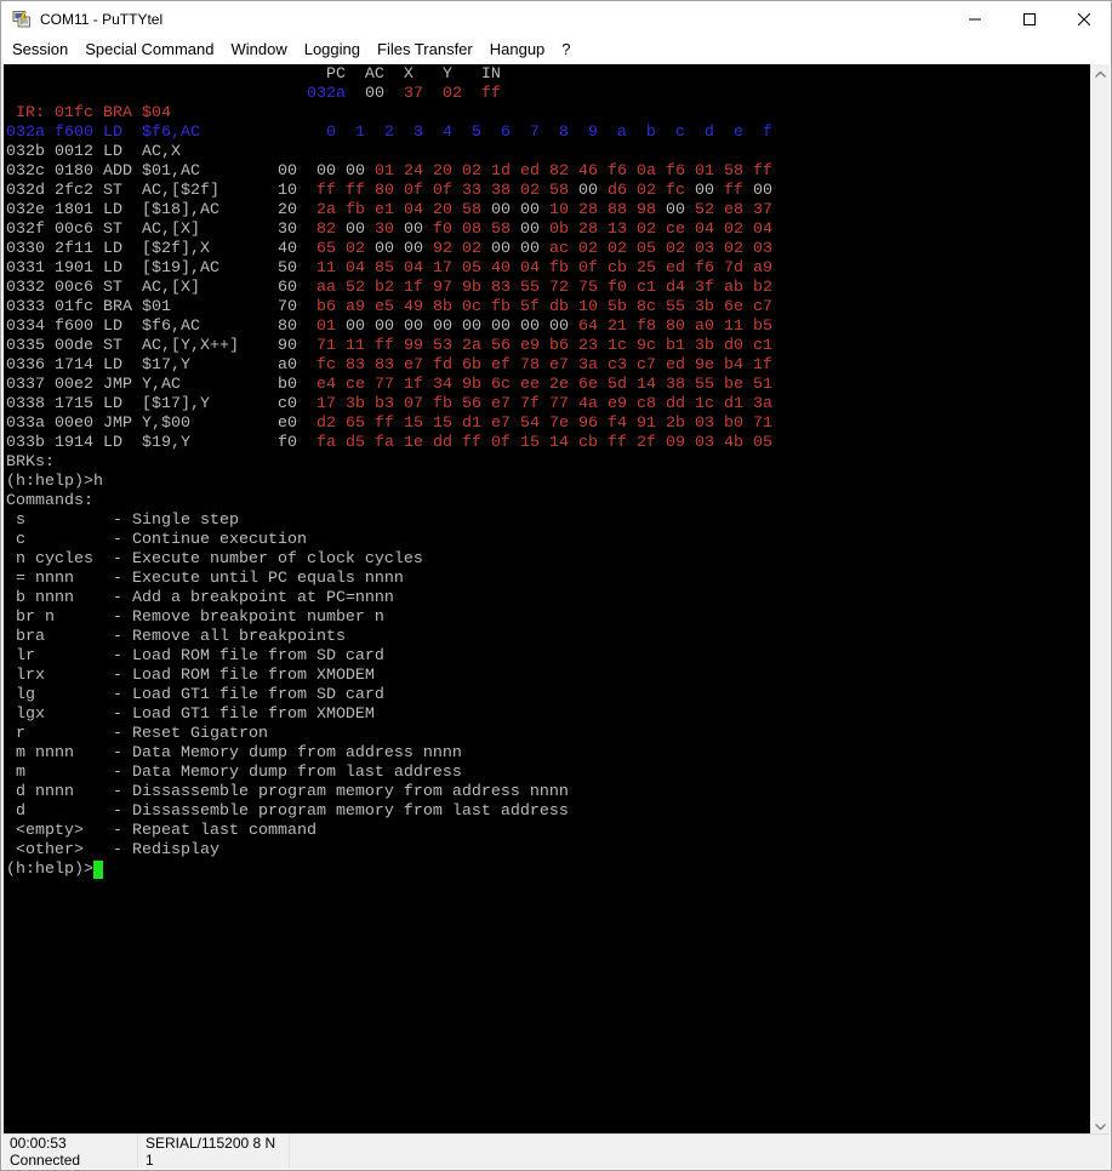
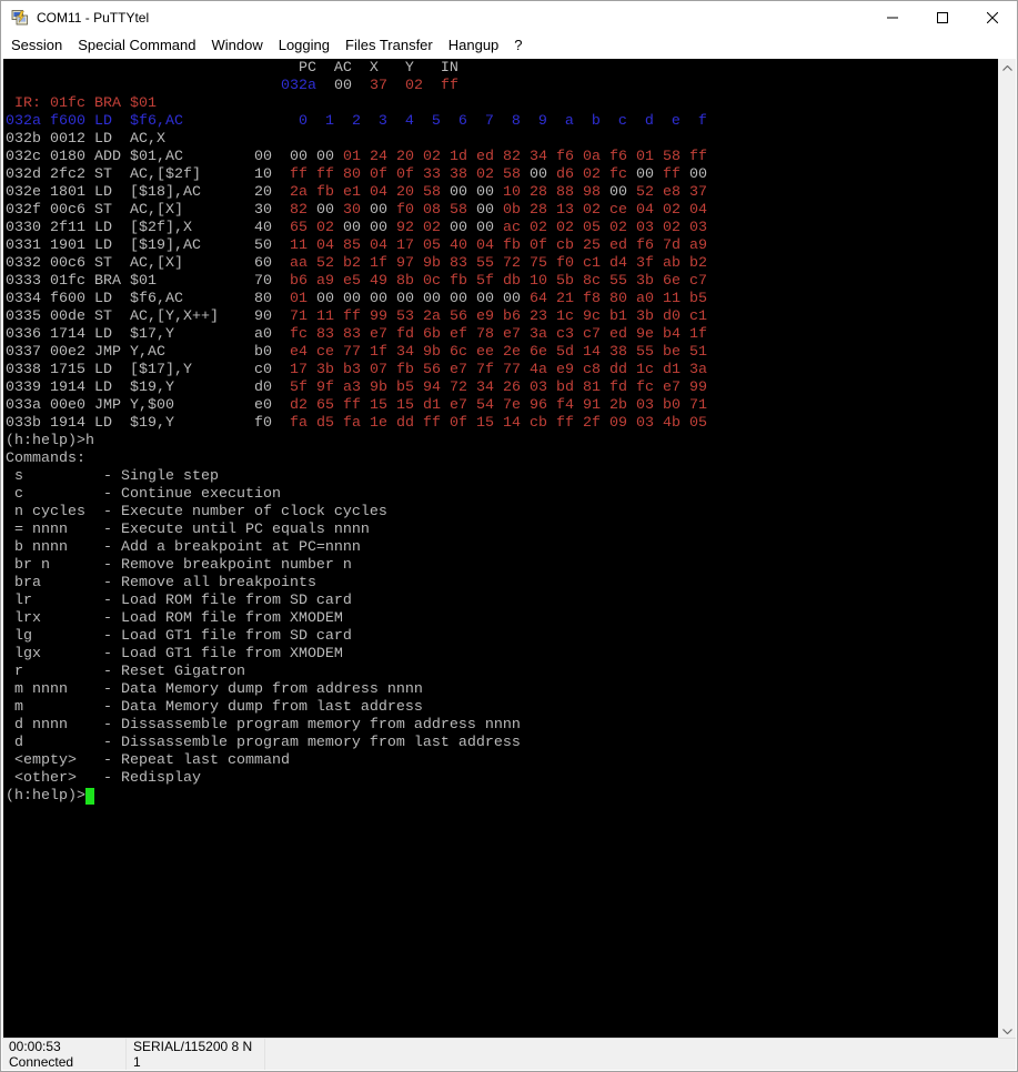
  COM11 - PuTTYtel
  Session
  Special Command
  Window
  Logging
  Files Transfer
  Hangup
  ?
  PC AC X Y IN
  032a 00 37 02 ff
- IR: 01fc BRA $04
+ IR: 01fc BRA $01
  032a f600 LD $f6,AC 0 1 2 3 4 5 6 7 8 9 a b c d e f
  032b 0012 LD AC,X
- 032c 0180 ADD $01,AC 00 00 00 01 24 20 02 1d ed 82 46 f6 0a f6 01 58 ff
+ 032c 0180 ADD $01,AC 00 00 00 01 24 20 02 1d ed 82 34 f6 0a f6 01 58 ff
  032d 2fc2 ST AC,[$2f] 10 ff ff 80 0f 0f 33 38 02 58 00 d6 02 fc 00 ff 00
  032e 1801 LD [$18],AC 20 2a fb e1 04 20 58 00 00 10 28 88 98 00 52 e8 37
  032f 00c6 ST AC,[X] 30 82 00 30 00 f0 08 58 00 0b 28 13 02 ce 04 02 04
  0330 2f11 LD [$2f],X 40 65 02 00 00 92 02 00 00 ac 02 02 05 02 03 02 03
  0331 1901 LD [$19],AC 50 11 04 85 04 17 05 40 04 fb 0f cb 25 ed f6 7d a9
  0332 00c6 ST AC,[X] 60 aa 52 b2 1f 97 9b 83 55 72 75 f0 c1 d4 3f ab b2
  0333 01fc BRA $01 70 b6 a9 e5 49 8b 0c fb 5f db 10 5b 8c 55 3b 6e c7
  0334 f600 LD $f6,AC 80 01 00 00 00 00 00 00 00 00 64 21 f8 80 a0 11 b5
  0335 00de ST AC,[Y,X++] 90 71 11 ff 99 53 2a 56 e9 b6 23 1c 9c b1 3b d0 c1
  0336 1714 LD $17,Y a0 fc 83 83 e7 fd 6b ef 78 e7 3a c3 c7 ed 9e b4 1f
  0337 00e2 JMP Y,AC b0 e4 ce 77 1f 34 9b 6c ee 2e 6e 5d 14 38 55 be 51
  0338 1715 LD [$17],Y c0 17 3b b3 07 fb 56 e7 7f 77 4a e9 c8 dd 1c d1 3a
+ 0339 1914 LD $19,Y d0 5f 9f a3 9b b5 94 72 34 26 03 bd 81 fd fc e7 99
  033a 00e0 JMP Y,$00 e0 d2 65 ff 15 15 d1 e7 54 7e 96 f4 91 2b 03 b0 71
  033b 1914 LD $19,Y f0 fa d5 fa 1e dd ff 0f 15 14 cb ff 2f 09 03 4b 05
- BRKs:
  (h:help)>h
  Commands:
  s - Single step
  c - Continue execution
  n cycles - Execute number of clock cycles
  = nnnn - Execute until PC equals nnnn
  b nnnn - Add a breakpoint at PC=nnnn
  br n - Remove breakpoint number n
  bra - Remove all breakpoints
  lr - Load ROM file from SD card
  lrx - Load ROM file from XMODEM
  lg - Load GT1 file from SD card
  lgx - Load GT1 file from XMODEM
  r - Reset Gigatron
  m nnnn - Data Memory dump from address nnnn
  m - Data Memory dump from last address
  d nnnn - Dissassemble program memory from address nnnn
  d - Dissassemble program memory from last address
  <empty> - Repeat last command
  <other> - Redisplay
  (h:help)>
  00:00:53 Connected
  SERIAL/115200 8 N 1
